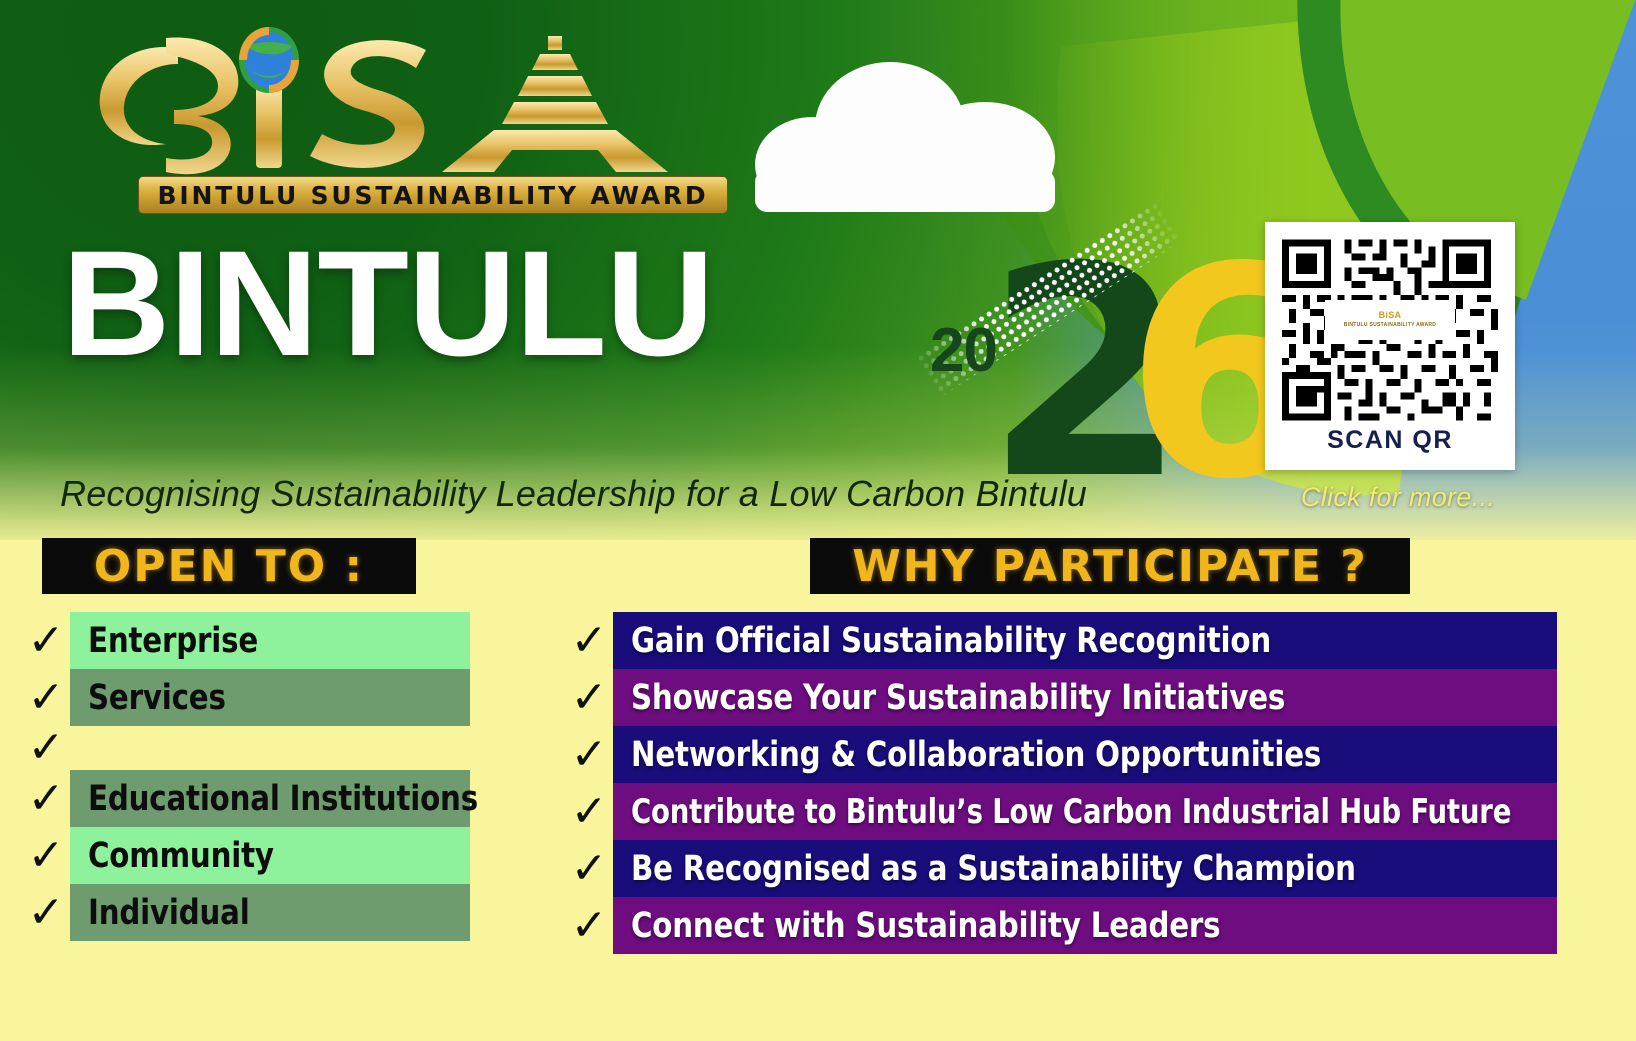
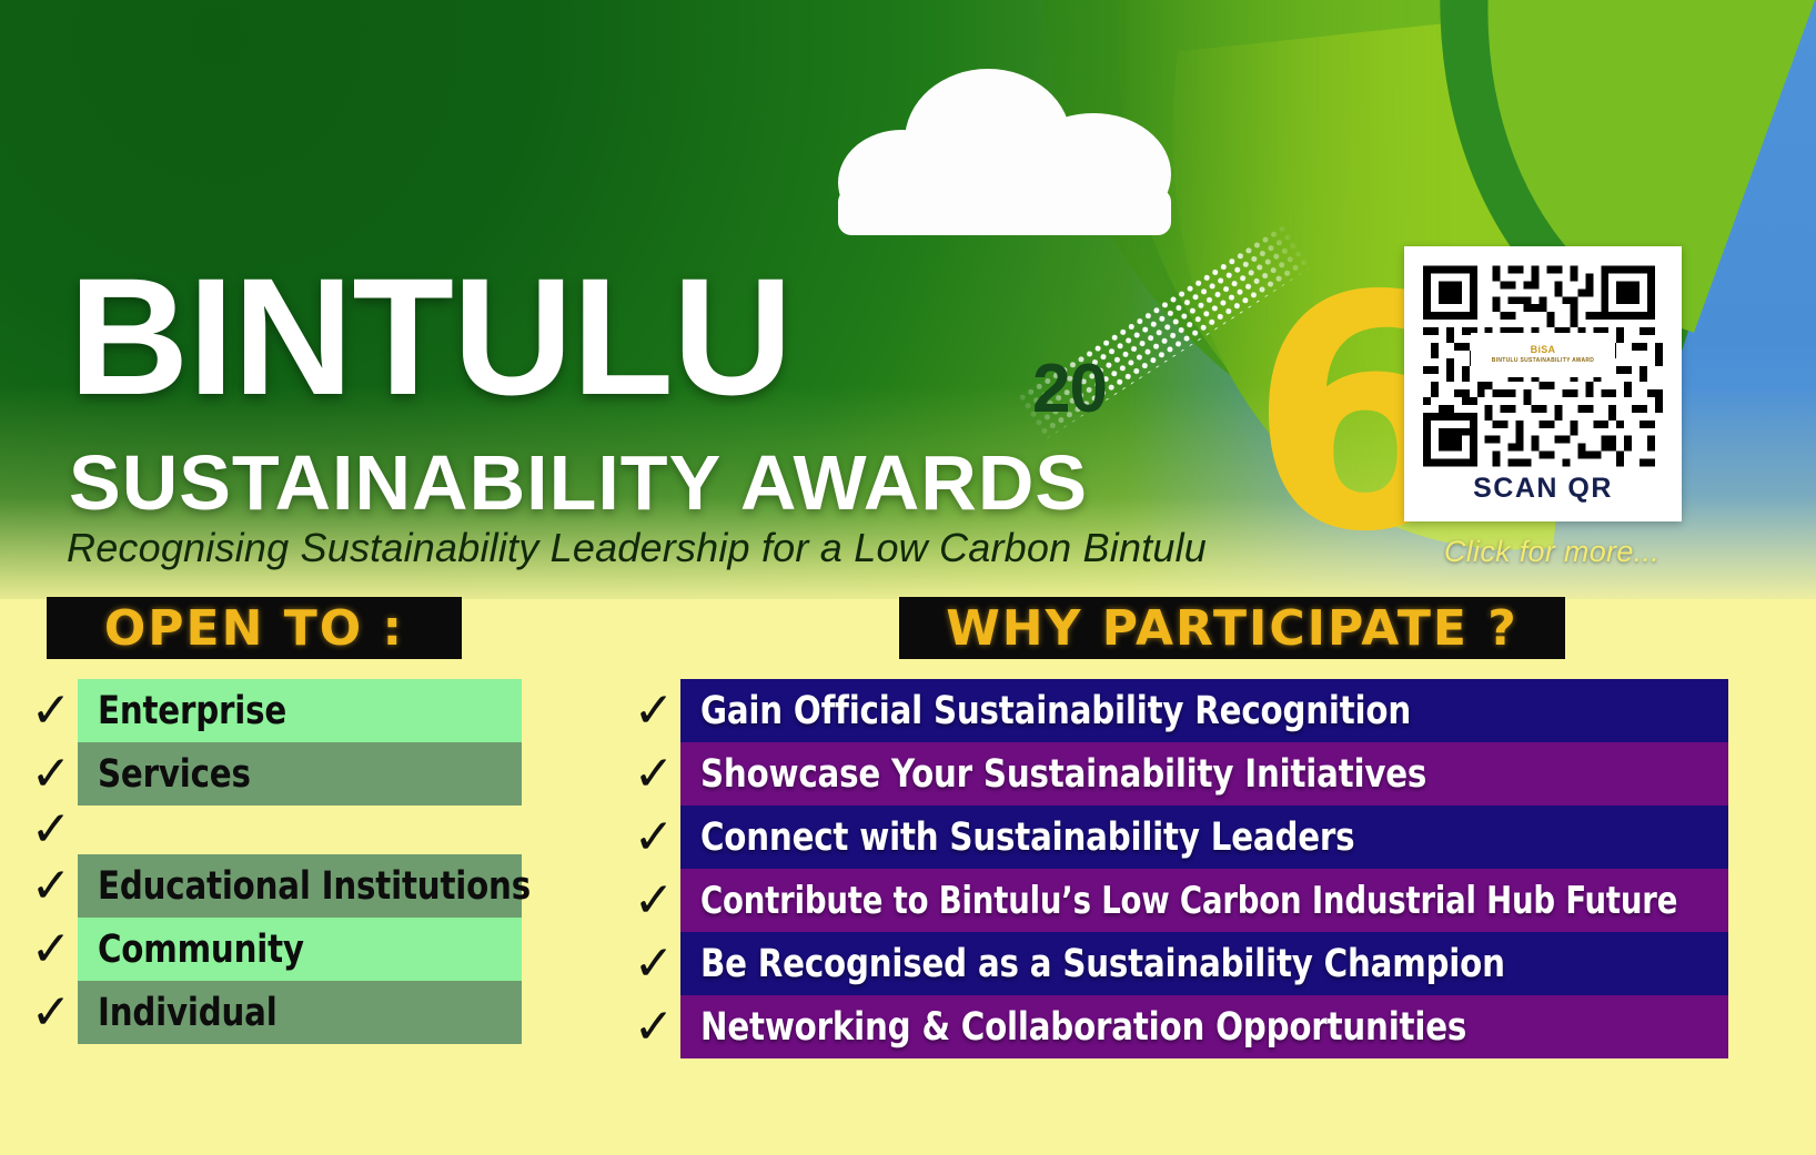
- BINTULU SUSTAINABILITY AWARD
  BINTULU
+ SUSTAINABILITY AWARDS
  Recognising Sustainability Leadership for a Low Carbon Bintulu
- 2
  6
  20
  BiSA
  SCAN QR
  Click for more...
  OPEN TO :
  WHY PARTICIPATE ?
  ✓
  Enterprise
  ✓
  Services
  ✓
  ✓
  Educational Institutions
  ✓
  Community
  ✓
  Individual
  ✓
  Gain Official Sustainability Recognition
  ✓
  Showcase Your Sustainability Initiatives
  ✓
- Networking & Collaboration Opportunities
+ Connect with Sustainability Leaders
  ✓
  Contribute to Bintulu’s Low Carbon Industrial Hub Future
  ✓
  Be Recognised as a Sustainability Champion
  ✓
- Connect with Sustainability Leaders
+ Networking & Collaboration Opportunities
